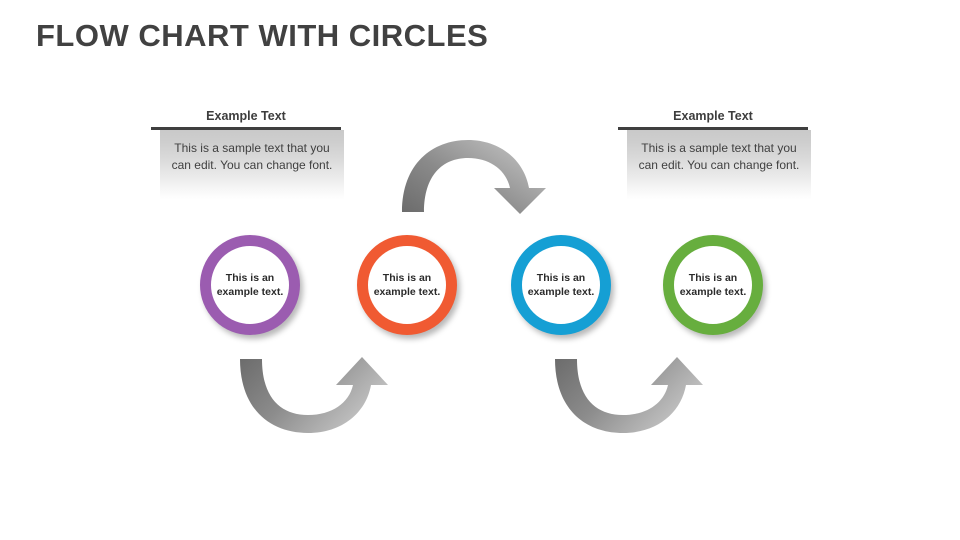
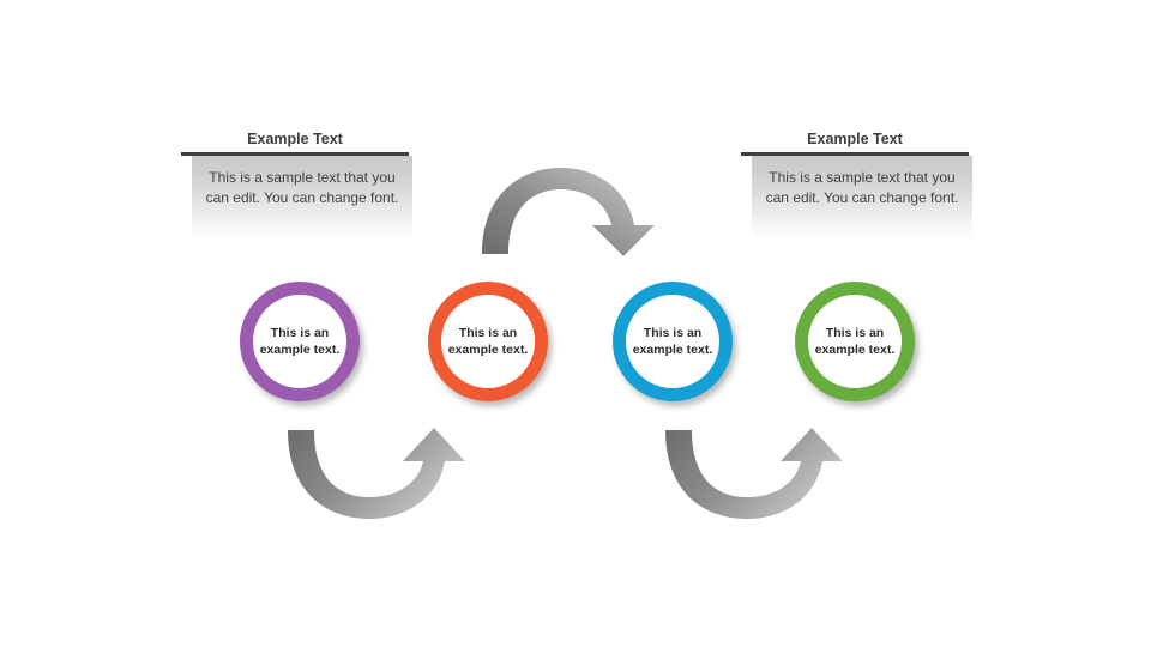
- FLOW CHART WITH CIRCLES
  Example Text
  This is a sample text that you can edit. You can change font.
  Example Text
  This is a sample text that you can edit. You can change font.
  This is an example text.
  This is an example text.
  This is an example text.
  This is an example text.
